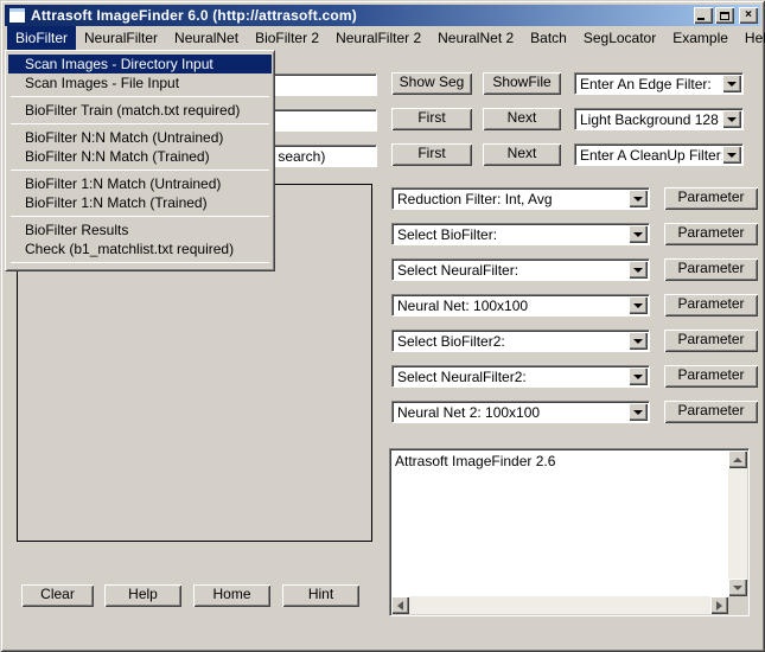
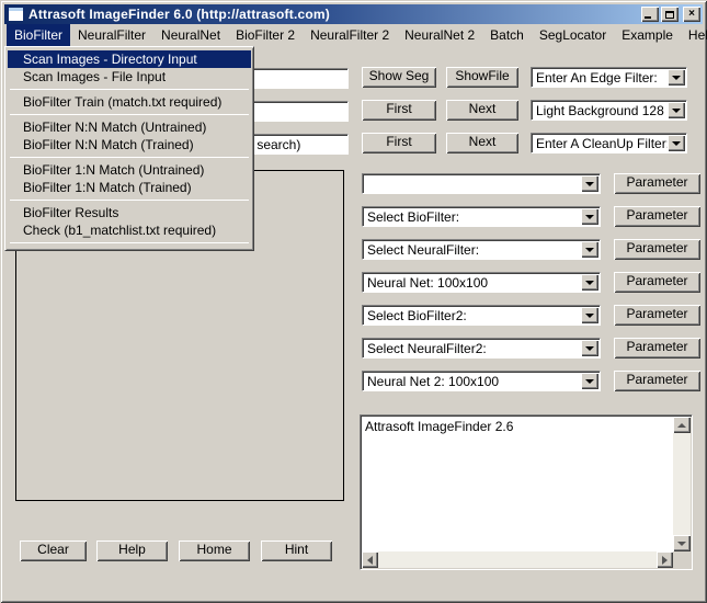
  Attrasoft ImageFinder 6.0 (http://attrasoft.com)
  ×
  BioFilter
  NeuralFilter
  NeuralNet
  BioFilter 2
  NeuralFilter 2
  NeuralNet 2
  Batch
  SegLocator
  Example
  Scan Images - Directory Input
  Scan Images - File Input
  BioFilter Train (match.txt required)
  BioFilter N:N Match (Untrained)
  BioFilter N:N Match (Trained)
  BioFilter 1:N Match (Untrained)
  BioFilter 1:N Match (Trained)
  BioFilter Results
  Check (b1_matchlist.txt required)
  search)
  Show Seg
  ShowFile
  First
  Next
  First
  Next
  Enter An Edge Filter:
  Light Background 128
  Enter A CleanUp Filter
- Reduction Filter: Int, Avg
  Parameter
  Select BioFilter:
  Parameter
  Select NeuralFilter:
  Parameter
  Neural Net: 100x100
  Parameter
  Select BioFilter2:
  Parameter
  Select NeuralFilter2:
  Parameter
  Neural Net 2: 100x100
  Parameter
  Attrasoft ImageFinder 2.6
  Clear
  Help
  Home
  Hint
